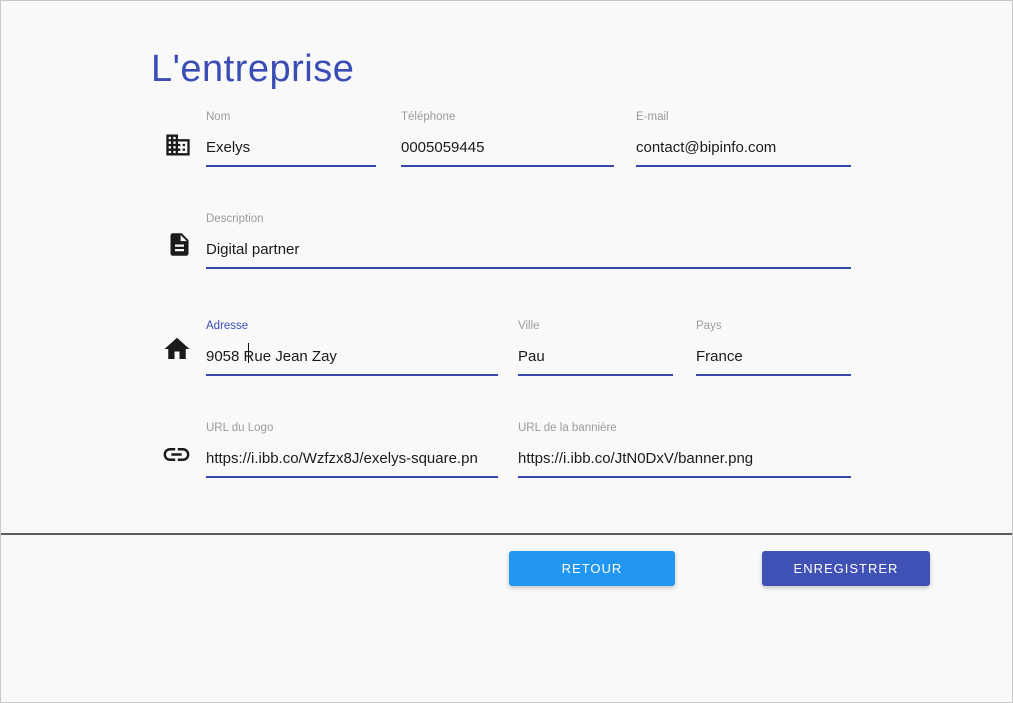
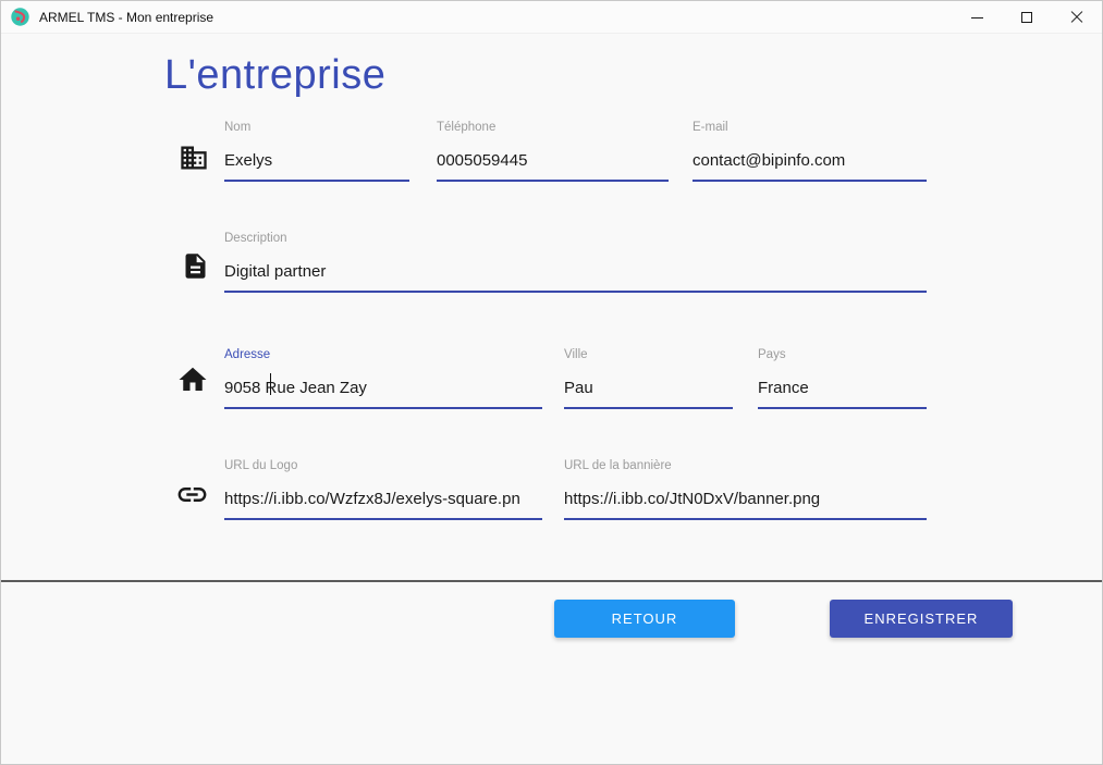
+ ARMEL TMS - Mon entreprise
  L'entreprise
  Nom
  Exelys
  Téléphone
  0005059445
  E-mail
  contact@bipinfo.com
  Description
  Digital partner
  Adresse
  9058 ue Jean Zay
  Ville
  Pau
  Pays
  France
  URL du Logo
  https://i.ibb.co/Wzfzx8J/exelys-square.pn
  URL de la bannière
  https://i.ibb.co/JtN0DxV/banner.png
  RETOUR
  ENREGISTRER
